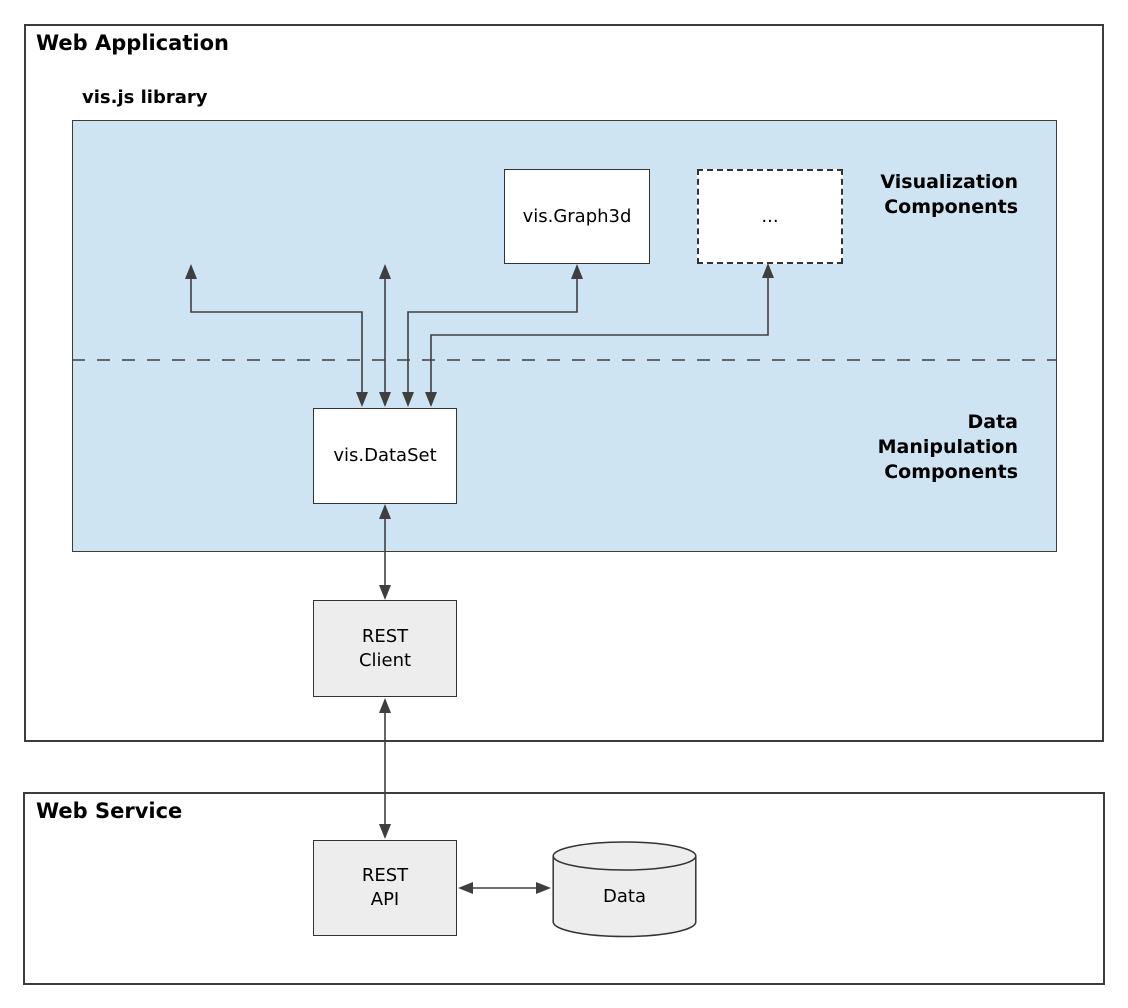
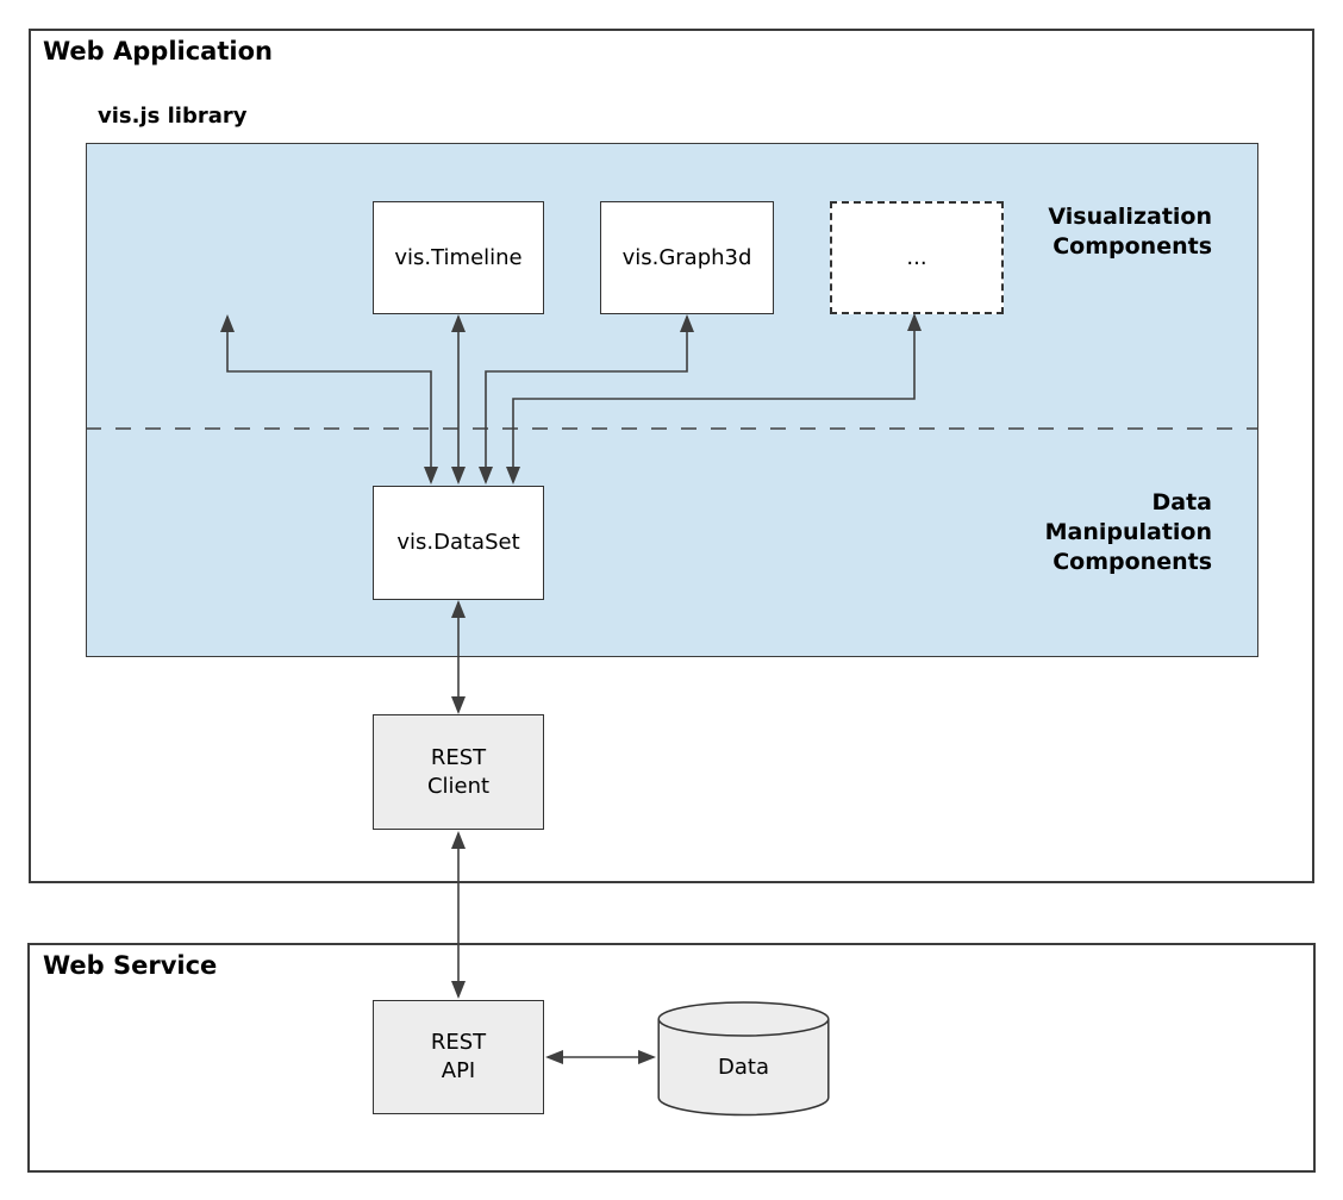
  Web Application
  vis.js library
+ vis.Timeline
  vis.Graph3d
  ...
  Visualization
  Components
  Data
  Manipulation
  Components
  vis.DataSet
  REST
  Client
  Web Service
  REST
  API
  Data
